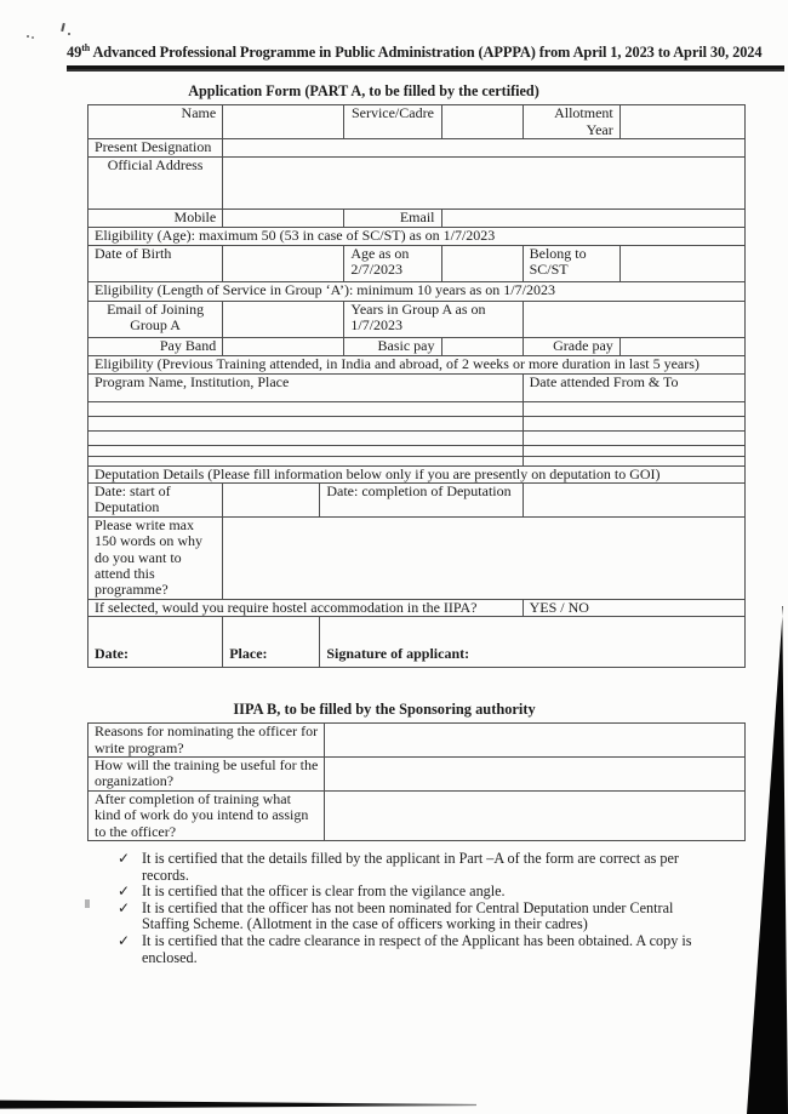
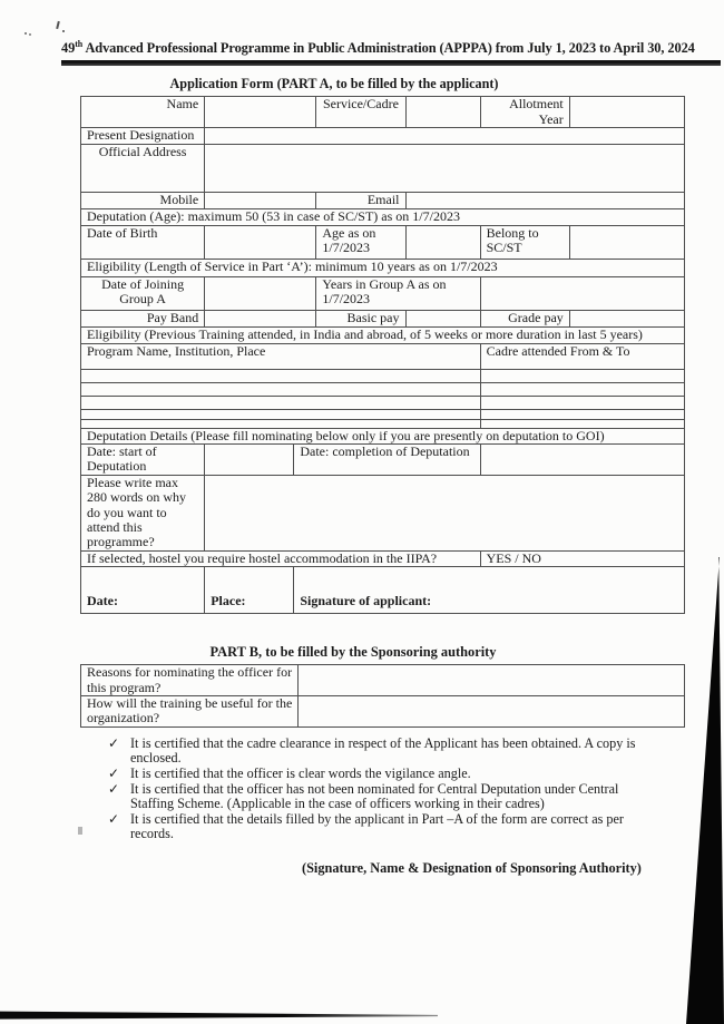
- 49th Advanced Professional Programme in Public Administration (APPPA) from April 1, 2023 to April 30, 2024
+ 49th Advanced Professional Programme in Public Administration (APPPA) from July 1, 2023 to April 30, 2024
- Application Form (PART A, to be filled by the certified)
+ Application Form (PART A, to be filled by the applicant)
  Name		Service/Cadre		Allotment Year
  Present Designation
  Official Address
  Mobile		Email
- Eligibility (Age): maximum 50 (53 in case of SC/ST) as on 1/7/2023
+ Deputation (Age): maximum 50 (53 in case of SC/ST) as on 1/7/2023
- Date of Birth		Age as on 2/7/2023		Belong to SC/ST
+ Date of Birth		Age as on 1/7/2023		Belong to SC/ST
- Eligibility (Length of Service in Group ‘A’): minimum 10 years as on 1/7/2023
+ Eligibility (Length of Service in Part ‘A’): minimum 10 years as on 1/7/2023
- Email of Joining Group A		Years in Group A as on 1/7/2023
+ Date of Joining Group A		Years in Group A as on 1/7/2023
  Pay Band		Basic pay		Grade pay
- Eligibility (Previous Training attended, in India and abroad, of 2 weeks or more duration in last 5 years)
+ Eligibility (Previous Training attended, in India and abroad, of 5 weeks or more duration in last 5 years)
- Program Name, Institution, Place	Date attended From & To
+ Program Name, Institution, Place	Cadre attended From & To
- Deputation Details (Please fill information below only if you are presently on deputation to GOI)
+ Deputation Details (Please fill nominating below only if you are presently on deputation to GOI)
  Date: start of Deputation		Date: completion of Deputation
- Please write max 150 words on why do you want to attend this programme?
+ Please write max 280 words on why do you want to attend this programme?
- If selected, would you require hostel accommodation in the IIPA?	YES / NO
+ If selected, hostel you require hostel accommodation in the IIPA?	YES / NO
  Date:	Place:	Signature of applicant:
- IIPA B, to be filled by the Sponsoring authority
+ PART B, to be filled by the Sponsoring authority
- Reasons for nominating the officer for write program?
+ Reasons for nominating the officer for this program?
  How will the training be useful for the organization?
- After completion of training what kind of work do you intend to assign to the officer?
  ✓
- It is certified that the details filled by the applicant in Part –A of the form are correct as per records.
+ It is certified that the cadre clearance in respect of the Applicant has been obtained. A copy is enclosed.
  ✓
- It is certified that the officer is clear from the vigilance angle.
+ It is certified that the officer is clear words the vigilance angle.
  ✓
- It is certified that the officer has not been nominated for Central Deputation under Central Staffing Scheme. (Allotment in the case of officers working in their cadres)
+ It is certified that the officer has not been nominated for Central Deputation under Central Staffing Scheme. (Applicable in the case of officers working in their cadres)
  ✓
- It is certified that the cadre clearance in respect of the Applicant has been obtained. A copy is enclosed.
+ It is certified that the details filled by the applicant in Part –A of the form are correct as per records.
+ (Signature, Name & Designation of Sponsoring Authority)
